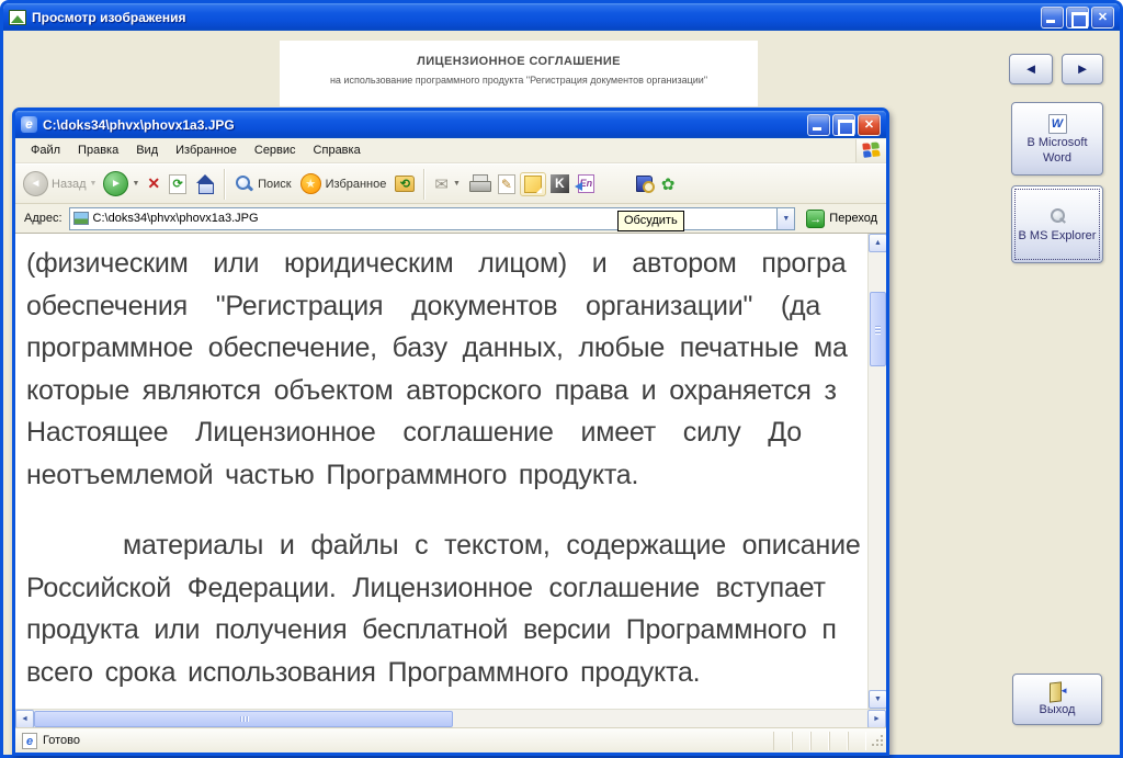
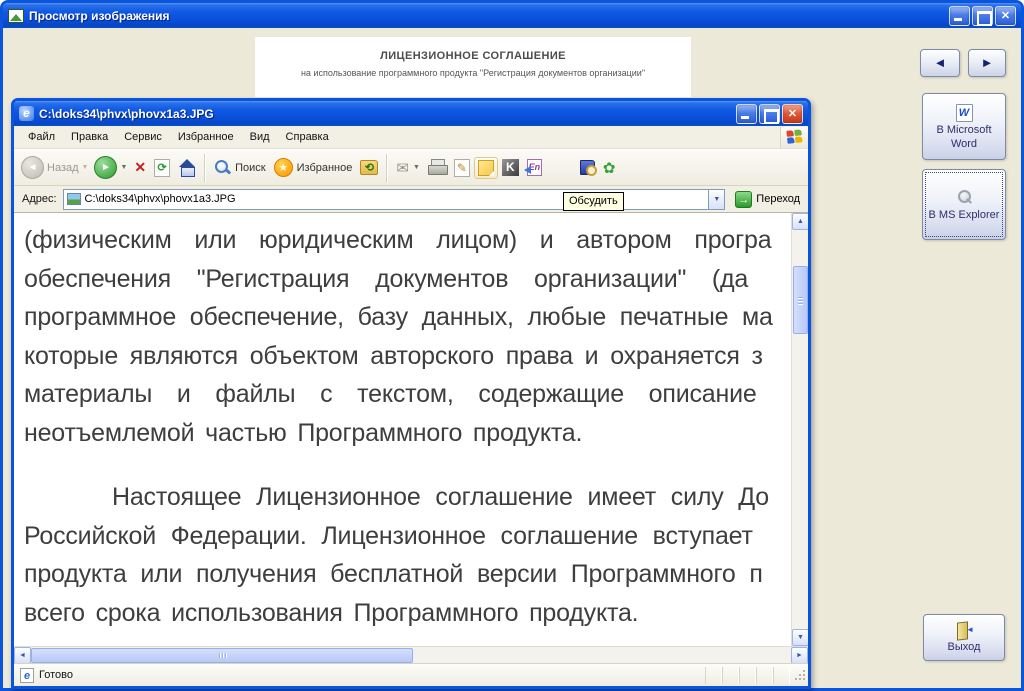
  Просмотр изображения
  ✕
  ЛИЦЕНЗИОННОЕ СОГЛАШЕНИЕ
  на использование программного продукта "Регистрация документов организации"
  ◄
  ►
  W
  В Microsoft
  Word
  В MS Explorer
  Выход
  e
  C:\doks34\phvx\phovx1a3.JPG
  ✕
  Файл
  Правка
- Вид
+ Сервис
  Избранное
- Сервис
+ Вид
  Справка
  ◄
  Назад
  ►
  ✕
  ⟳
  Поиск
  ★
  Избранное
  ⟲
  ✉
  ✎
  K
  En
  ✿
  Адрес:
  C:\doks34\phvx\phovx1a3.JPG
  →
  Переход
  (физическим или юридическим лицом) и автором програ
  обеспечения "Регистрация документов организации" (да
  программное обеспечение, базу данных, любые печатные ма
  которые являются объектом авторского права и охраняется з
- Настоящее Лицензионное соглашение имеет силу До
+ материалы и файлы с текстом, содержащие описание
  неотъемлемой частью Программного продукта.
- материалы и файлы с текстом, содержащие описание
+ Настоящее Лицензионное соглашение имеет силу До
  Российской Федерации. Лицензионное соглашение вступает
  продукта или получения бесплатной версии Программного п
  всего срока использования Программного продукта.
  e
  Готово
  Обсудить
